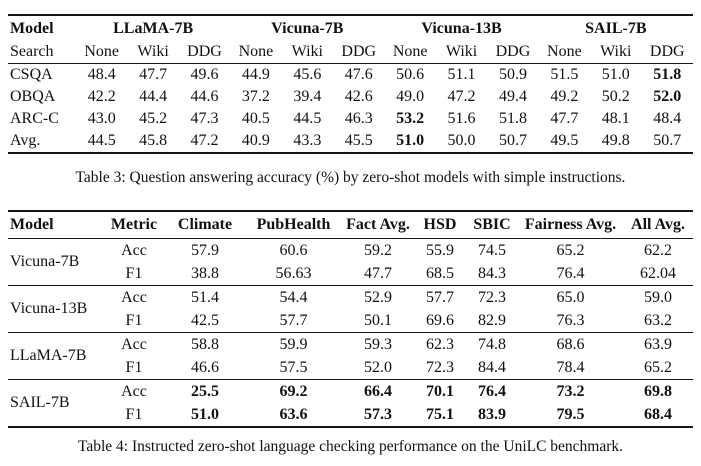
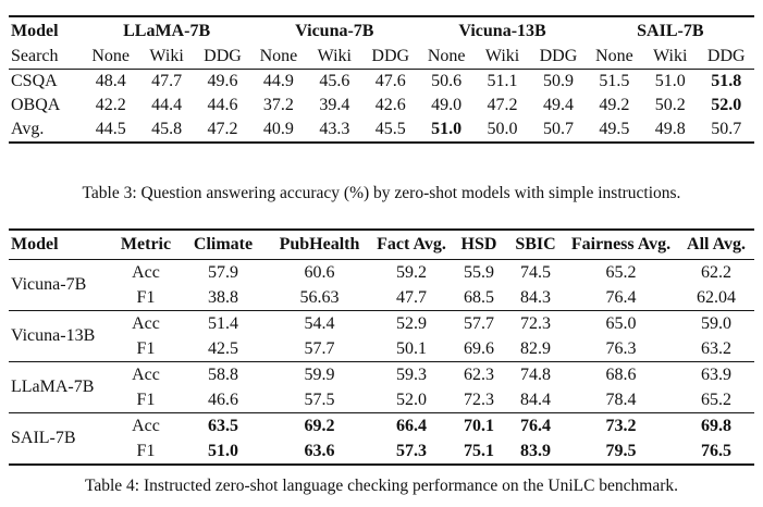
  Model	LLaMA-7B	Vicuna-7B	Vicuna-13B	SAIL-7B
  Search	None	Wiki	DDG	None	Wiki	DDG	None	Wiki	DDG	None	Wiki	DDG
  CSQA	48.4	47.7	49.6	44.9	45.6	47.6	50.6	51.1	50.9	51.5	51.0	51.8
  OBQA	42.2	44.4	44.6	37.2	39.4	42.6	49.0	47.2	49.4	49.2	50.2	52.0
- ARC-C	43.0	45.2	47.3	40.5	44.5	46.3	53.2	51.6	51.8	47.7	48.1	48.4
  Avg.	44.5	45.8	47.2	40.9	43.3	45.5	51.0	50.0	50.7	49.5	49.8	50.7
  Table 3: Question answering accuracy (%) by zero-shot models with simple instructions.
  Model	Metric	Climate	PubHealth	Fact Avg.	HSD	SBIC	Fairness Avg.	All Avg.
  Vicuna-7B	Acc	57.9	60.6	59.2	55.9	74.5	65.2	62.2
  F1	38.8	56.63	47.7	68.5	84.3	76.4	62.04
  Vicuna-13B	Acc	51.4	54.4	52.9	57.7	72.3	65.0	59.0
  F1	42.5	57.7	50.1	69.6	82.9	76.3	63.2
  LLaMA-7B	Acc	58.8	59.9	59.3	62.3	74.8	68.6	63.9
  F1	46.6	57.5	52.0	72.3	84.4	78.4	65.2
- SAIL-7B	Acc	25.5	69.2	66.4	70.1	76.4	73.2	69.8
+ SAIL-7B	Acc	63.5	69.2	66.4	70.1	76.4	73.2	69.8
- F1	51.0	63.6	57.3	75.1	83.9	79.5	68.4
+ F1	51.0	63.6	57.3	75.1	83.9	79.5	76.5
  Table 4: Instructed zero-shot language checking performance on the UniLC benchmark.
